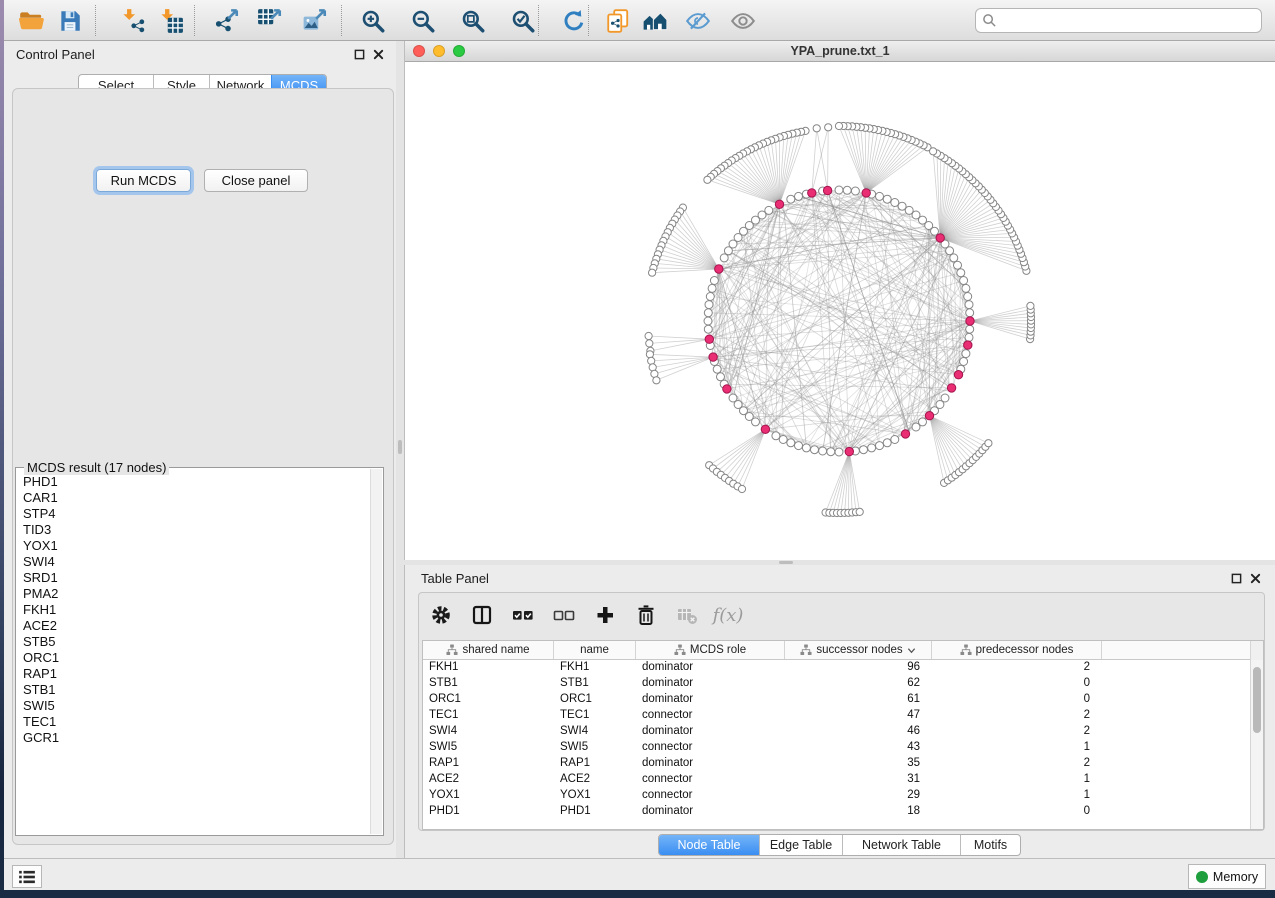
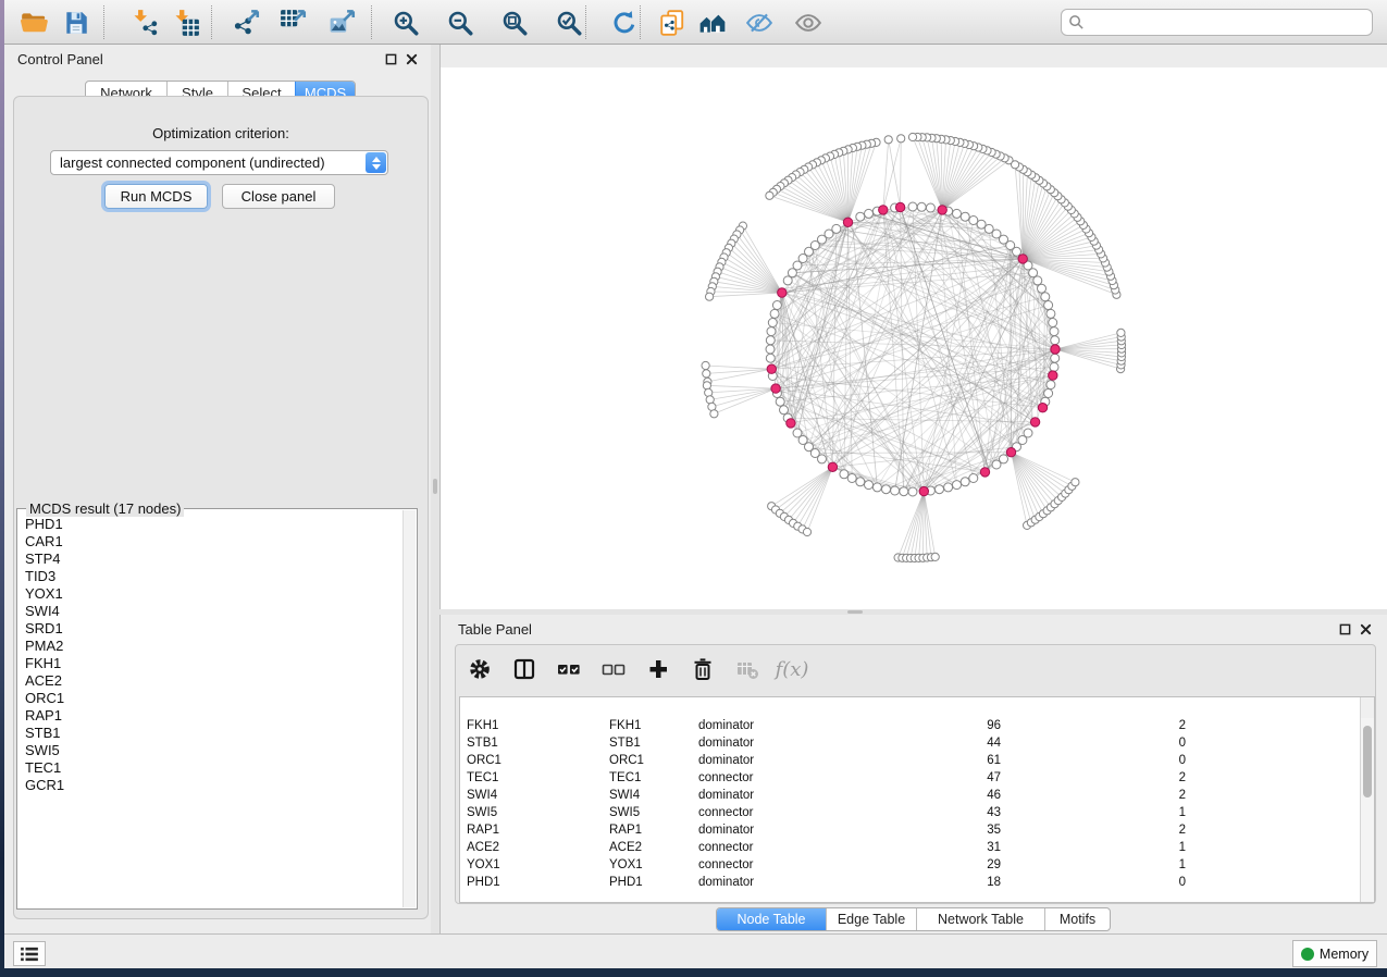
  Control Panel
- Select
+ Network
  Style
- Network
+ Select
  MCDS
+ Optimization criterion:
+ largest connected component (undirected)
  Run MCDS
  Close panel
  MCDS result (17 nodes)
  PHD1
  CAR1
  STP4
  TID3
  YOX1
  SWI4
  SRD1
  PMA2
  FKH1
  ACE2
- STB5
  ORC1
  RAP1
  STB1
  SWI5
  TEC1
  GCR1
- YPA_prune.txt_1
  Table Panel
  f(x)
- shared name
- name
- MCDS role
- successor nodes
- predecessor nodes
  FKH1
  FKH1
  dominator
  96
  2
  STB1
  STB1
  dominator
- 62
+ 44
  0
  ORC1
  ORC1
  dominator
  61
  0
  TEC1
  TEC1
  connector
  47
  2
  SWI4
  SWI4
  dominator
  46
  2
  SWI5
  SWI5
  connector
  43
  1
  RAP1
  RAP1
  dominator
  35
  2
  ACE2
  ACE2
  connector
  31
  1
  YOX1
  YOX1
  connector
  29
  1
  PHD1
  PHD1
  dominator
  18
  0
  Node Table
  Edge Table
  Network Table
  Motifs
  Memory
